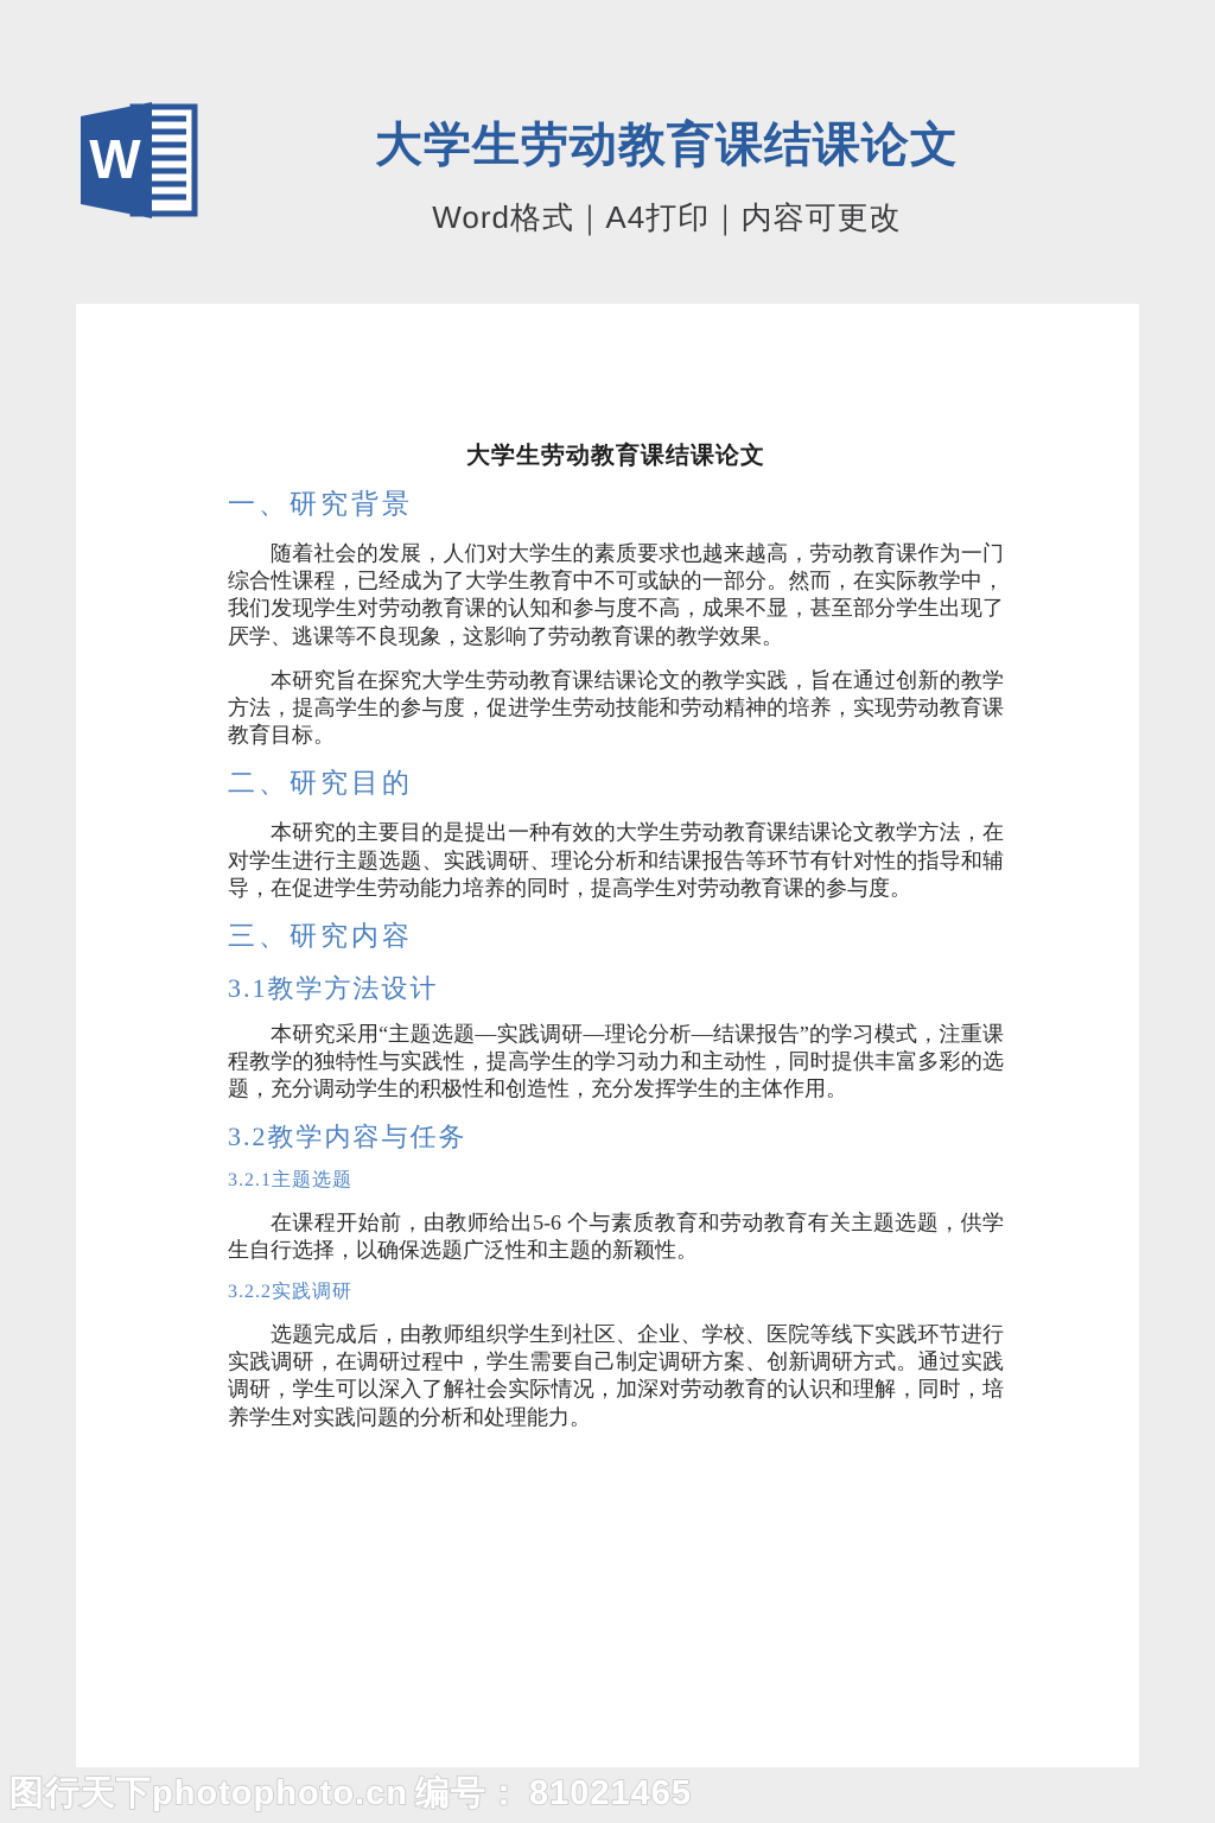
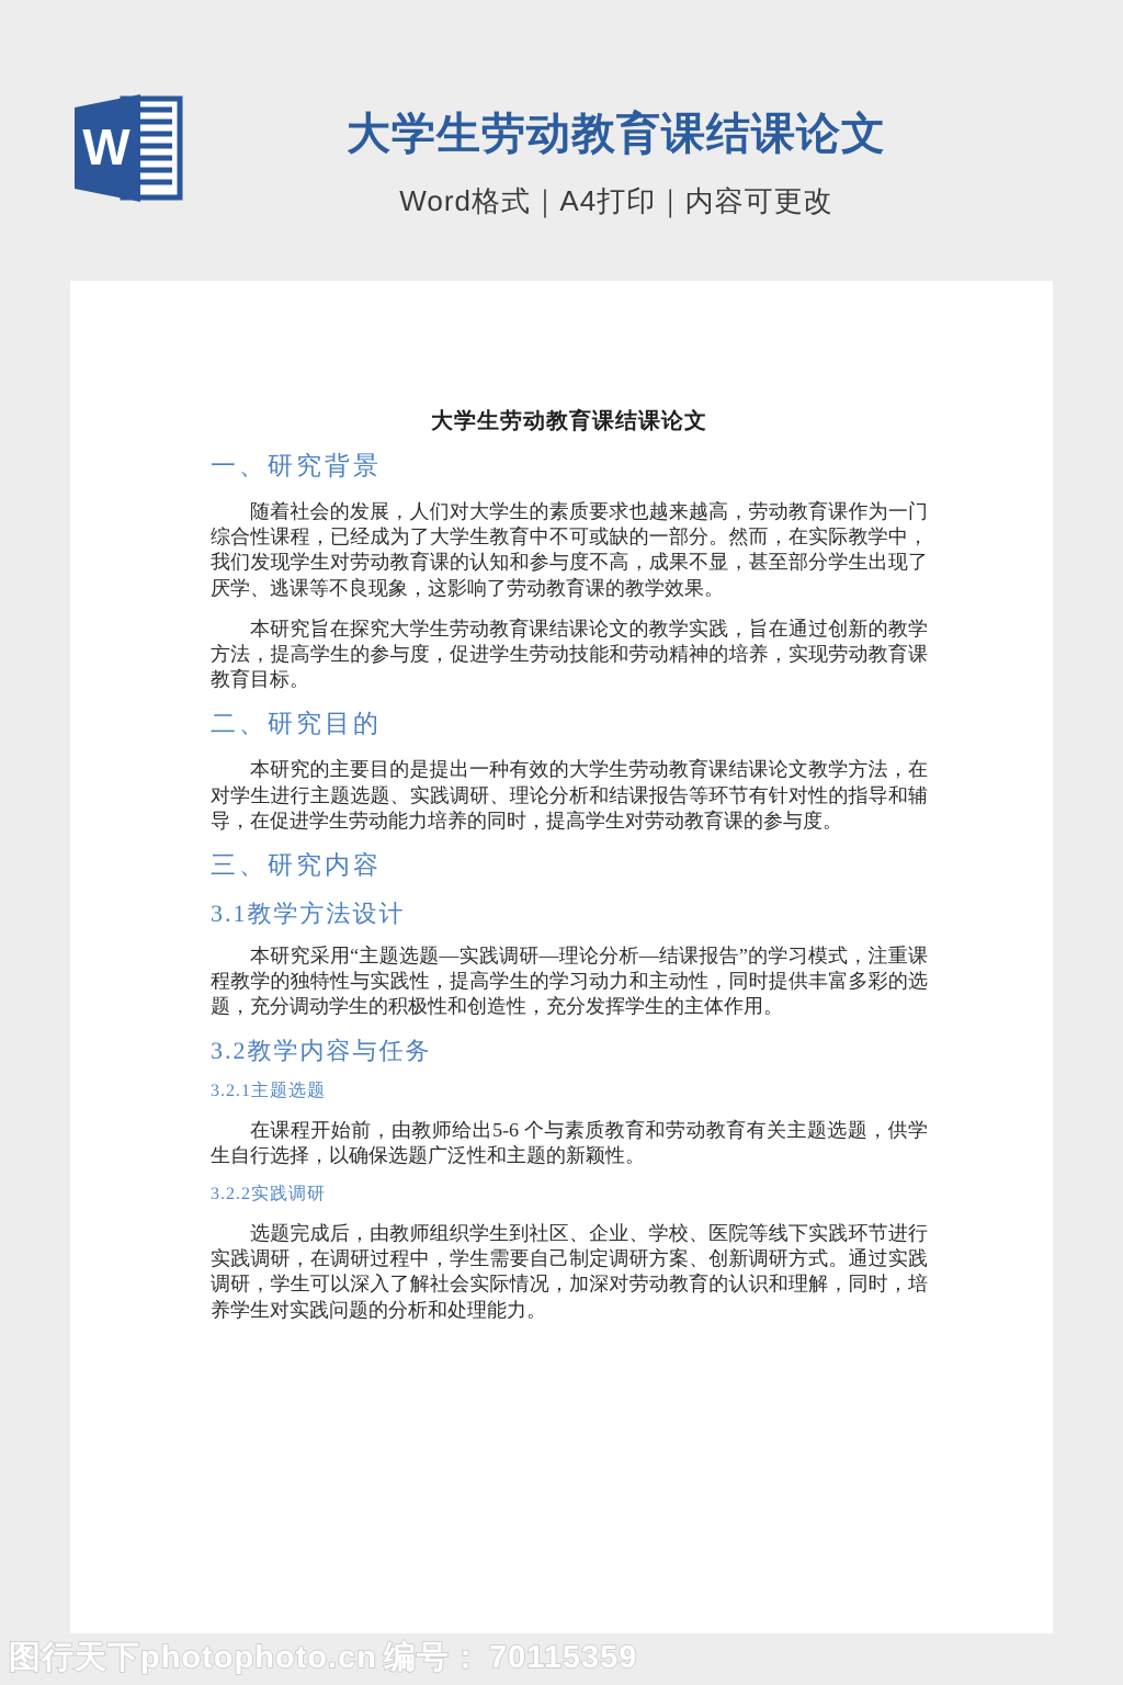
  W
  大学生劳动教育课结课论文
  Word格式｜A4打印｜内容可更改
  大学生劳动教育课结课论文
  一、研究背景
  随着社会的发展，人们对大学生的素质要求也越来越高，劳动教育课作为一门综合性课程，已经成为了大学生教育中不可或缺的一部分。然而，在实际教学中，我们发现学生对劳动教育课的认知和参与度不高，成果不显，甚至部分学生出现了厌学、逃课等不良现象，这影响了劳动教育课的教学效果。
  本研究旨在探究大学生劳动教育课结课论文的教学实践，旨在通过创新的教学方法，提高学生的参与度，促进学生劳动技能和劳动精神的培养，实现劳动教育课教育目标。
  二、研究目的
  本研究的主要目的是提出一种有效的大学生劳动教育课结课论文教学方法，在对学生进行主题选题、实践调研、理论分析和结课报告等环节有针对性的指导和辅导，在促进学生劳动能力培养的同时，提高学生对劳动教育课的参与度。
  三、研究内容
  3.1教学方法设计
  本研究采用“主题选题—实践调研—理论分析—结课报告”的学习模式，注重课程教学的独特性与实践性，提高学生的学习动力和主动性，同时提供丰富多彩的选题，充分调动学生的积极性和创造性，充分发挥学生的主体作用。
  3.2教学内容与任务
  3.2.1主题选题
  在课程开始前，由教师给出5-6 个与素质教育和劳动教育有关主题选题，供学生自行选择，以确保选题广泛性和主题的新颖性。
  3.2.2实践调研
  选题完成后，由教师组织学生到社区、企业、学校、医院等线下实践环节进行实践调研，在调研过程中，学生需要自己制定调研方案、创新调研方式。通过实践调研，学生可以深入了解社会实际情况，加深对劳动教育的认识和理解，同时，培养学生对实践问题的分析和处理能力。
- 图行天下photophoto.cn 编号： 81021465
+ 图行天下photophoto.cn 编号： 70115359
